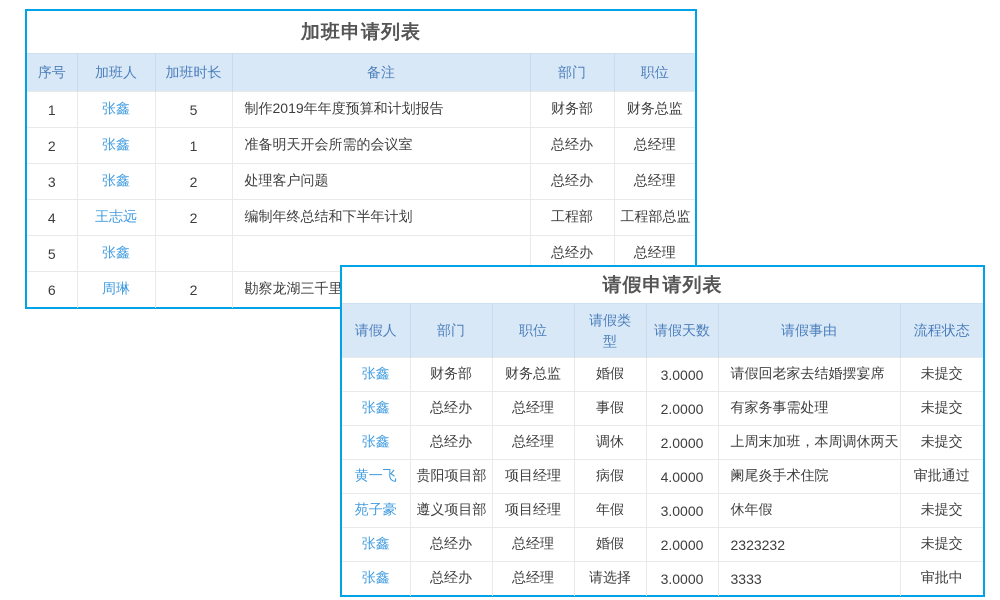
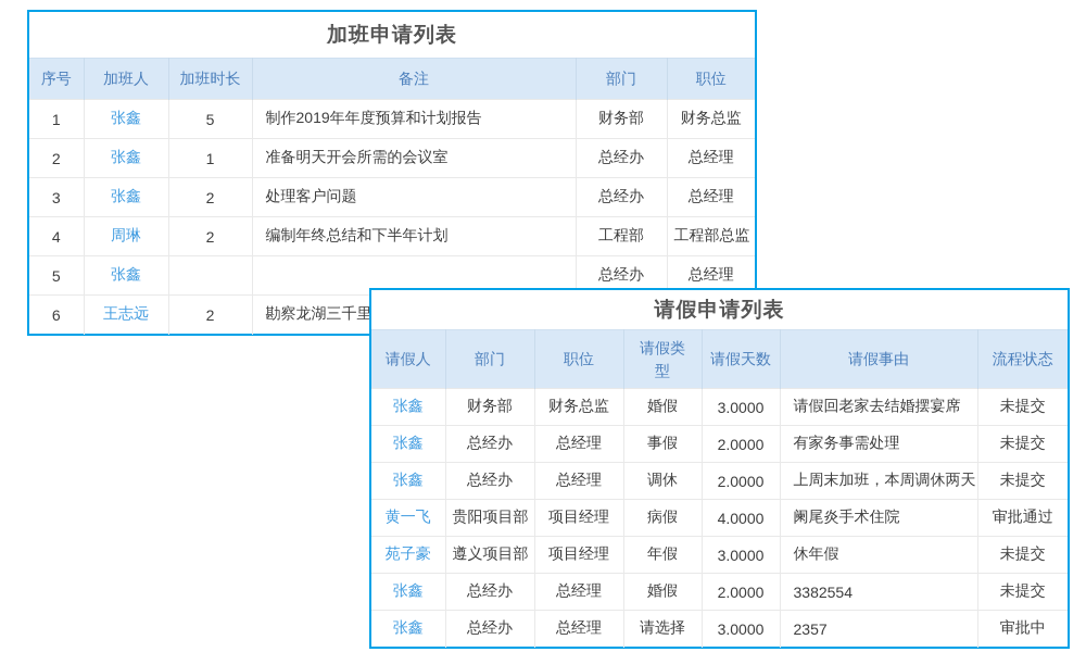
  加班申请列表
  序号	加班人	加班时长	备注	部门	职位
  1	张鑫	5	制作2019年年度预算和计划报告	财务部	财务总监
  2	张鑫	1	准备明天开会所需的会议室	总经办	总经理
  3	张鑫	2	处理客户问题	总经办	总经理
- 4	王志远	2	编制年终总结和下半年计划	工程部	工程部总监
+ 4	周琳	2	编制年终总结和下半年计划	工程部	工程部总监
  5	张鑫			总经办	总经理
- 6	周琳	2	勘察龙湖三千里
+ 6	王志远	2	勘察龙湖三千里
  请假申请列表
  请假人	部门	职位	请假类型	请假天数	请假事由	流程状态
  张鑫	财务部	财务总监	婚假	3.0000	请假回老家去结婚摆宴席	未提交
  张鑫	总经办	总经理	事假	2.0000	有家务事需处理	未提交
  张鑫	总经办	总经理	调休	2.0000	上周末加班，本周调休两天	未提交
  黄一飞	贵阳项目部	项目经理	病假	4.0000	阑尾炎手术住院	审批通过
  苑子豪	遵义项目部	项目经理	年假	3.0000	休年假	未提交
- 张鑫	总经办	总经理	婚假	2.0000	2323232	未提交
+ 张鑫	总经办	总经理	婚假	2.0000	3382554	未提交
- 张鑫	总经办	总经理	请选择	3.0000	3333	审批中
+ 张鑫	总经办	总经理	请选择	3.0000	2357	审批中
